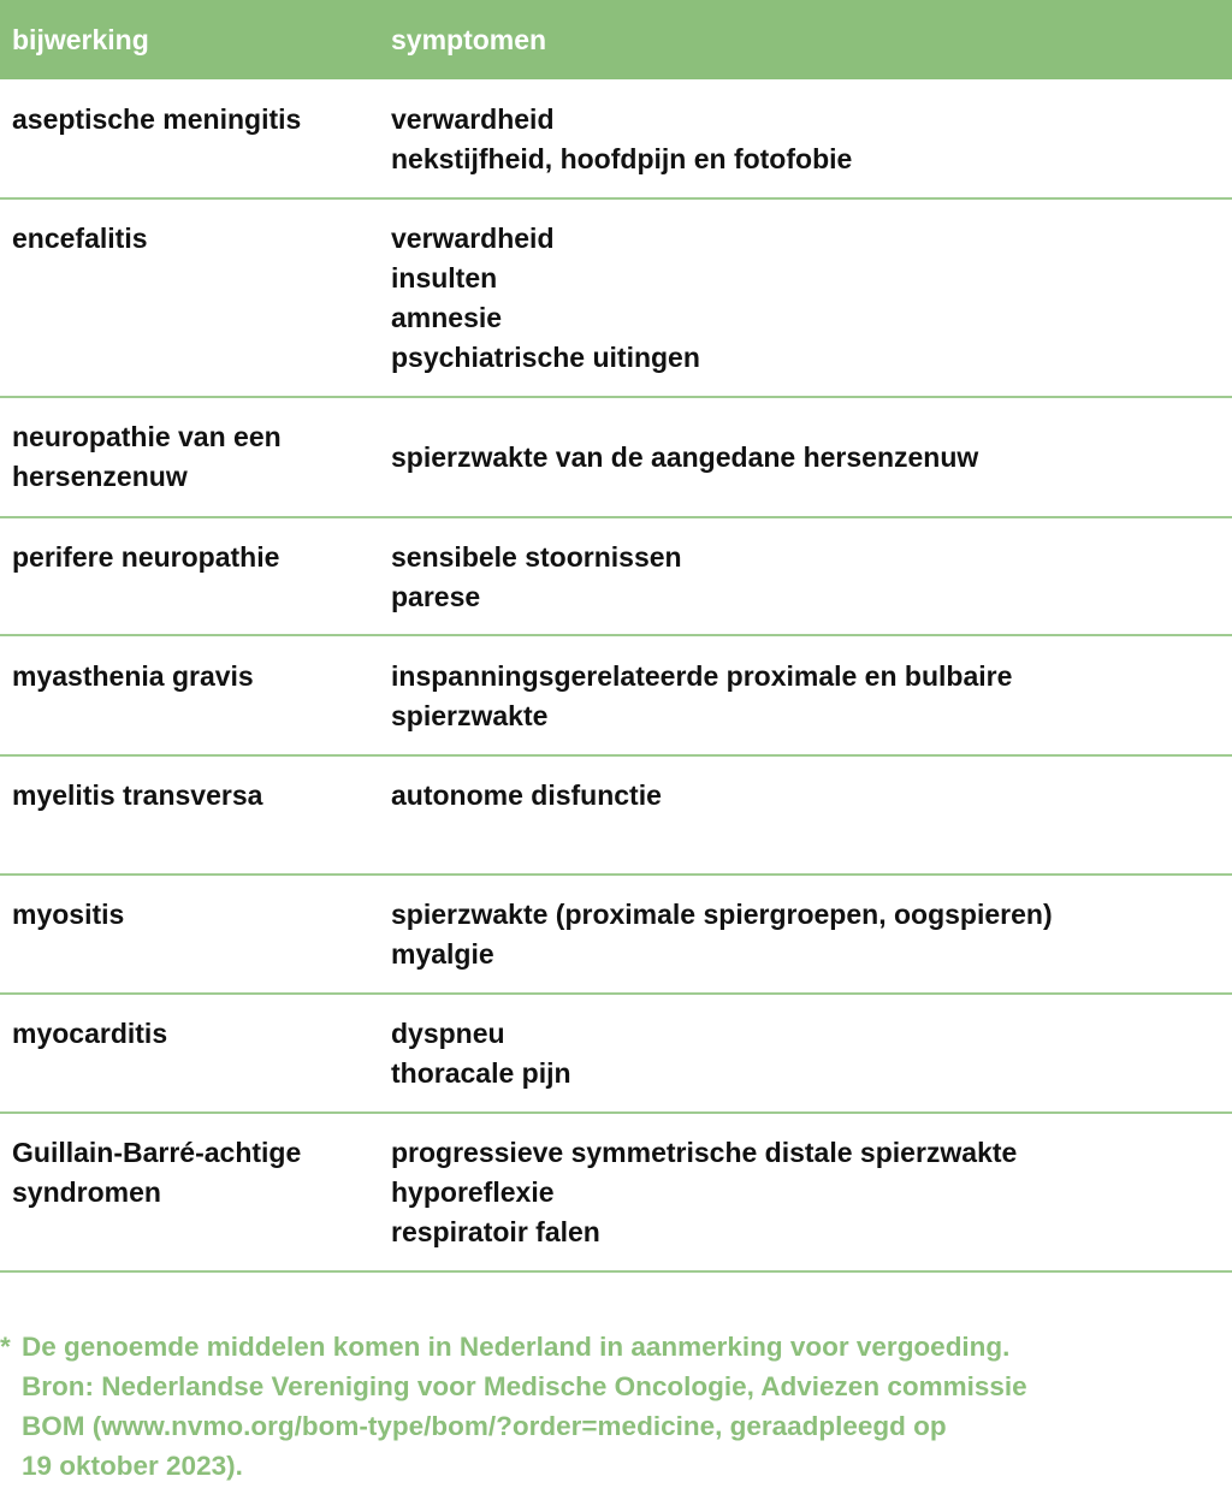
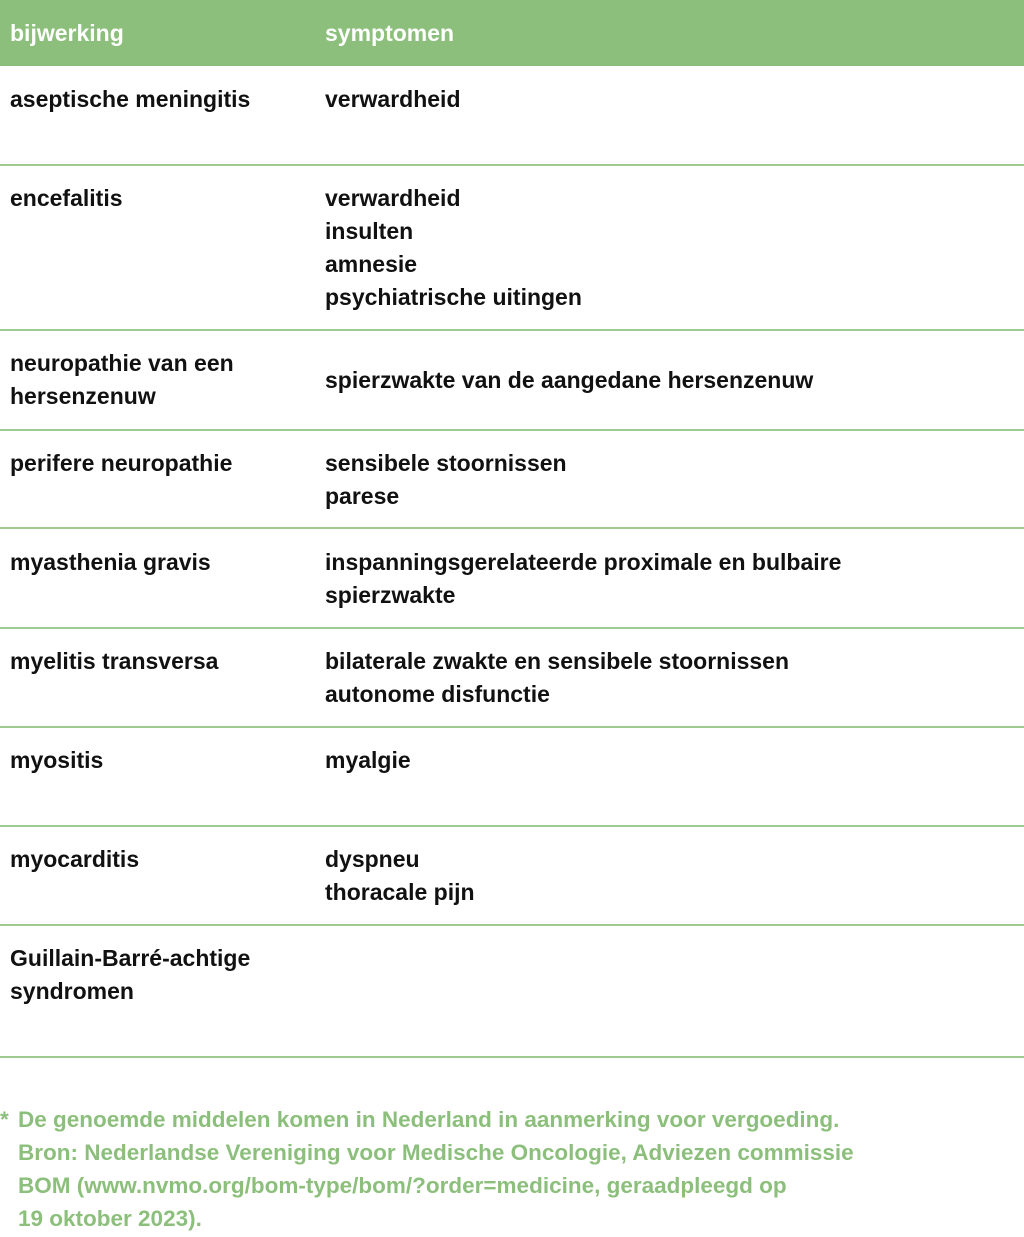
  bijwerking
  symptomen
  aseptische meningitis
  verwardheid
- nekstijfheid, hoofdpijn en fotofobie
  encefalitis
  verwardheid
  insulten
  amnesie
  psychiatrische uitingen
  neuropathie van een
  hersenzenuw
  spierzwakte van de aangedane hersenzenuw
  perifere neuropathie
  sensibele stoornissen
  parese
  myasthenia gravis
  inspanningsgerelateerde proximale en bulbaire
  spierzwakte
  myelitis transversa
+ bilaterale zwakte en sensibele stoornissen
  autonome disfunctie
  myositis
- spierzwakte (proximale spiergroepen, oogspieren)
  myalgie
  myocarditis
  dyspneu
  thoracale pijn
  Guillain-Barré-achtige
  syndromen
- progressieve symmetrische distale spierzwakte
- hyporeflexie
- respiratoir falen
  *
  De genoemde middelen komen in Nederland in aanmerking voor vergoeding.
  Bron: Nederlandse Vereniging voor Medische Oncologie, Adviezen commissie
  BOM (www.nvmo.org/bom-type/bom/?order=medicine, geraadpleegd op
  19 oktober 2023).
